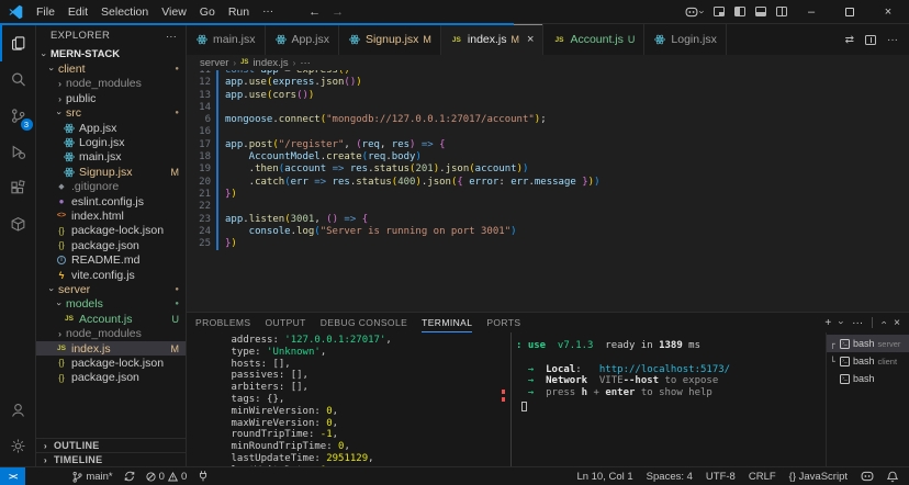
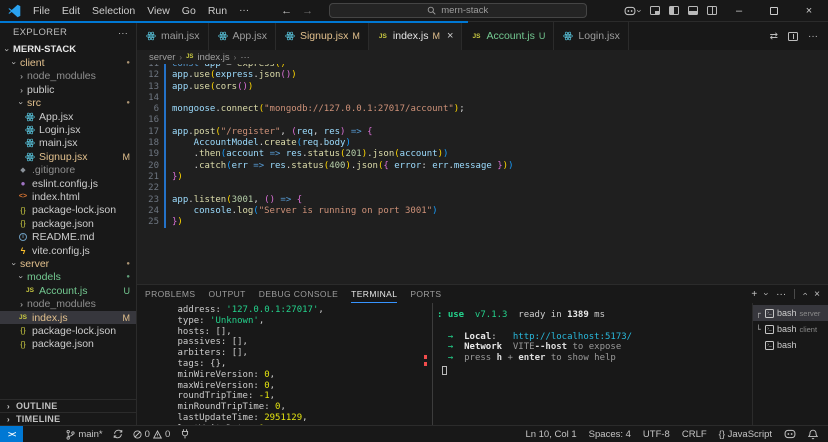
  File
  Edit
  Selection
  View
  Go
  Run
  ···
  ←
  →
+ mern-stack
  –
  ×
- 3
  EXPLORER
  ···
  MERN-STACK
  client
  ›
  node_modules
  ›
  public
  src
  App.jsx
  Login.jsx
  main.jsx
  Signup.jsx
  M
  .gitignore
  ●
  eslint.config.js
  index.html
  {}
  package-lock.json
  {}
  package.json
  README.md
  ϟ
  vite.config.js
  server
  models
  Account.js
  U
  ›
  node_modules
  index.js
  M
  {}
  package-lock.json
  {}
  package.json
  ›
  OUTLINE
  ›
  TIMELINE
  main.jsx
  App.jsx
  Signup.jsx
  M
  index.js
  M
  ×
  Account.js
  U
  Login.jsx
  ⇄
  ···
  server
  ›
  index.js
  ›
  ···
  11
  const app = express()
  12
  app.use(express.json())
  13
  app.use(cors())
  14
  6
  mongoose.connect("mongodb://127.0.0.1:27017/account");
  16
  17
  app.post("/register", (req, res) => {
  18
  AccountModel.create(req.body)
  19
  .then(account => res.status(201).json(account))
  20
  .catch(err => res.status(400).json({ error: err.message }))
  21
  })
  22
  23
  app.listen(3001, () => {
  24
  console.log("Server is running on port 3001")
  25
  })
  PROBLEMS
  OUTPUT
  DEBUG CONSOLE
  TERMINAL
  PORTS
  +
  ···
  ×
  address: '127.0.0.1:27017',
  type: 'Unknown',
  hosts: [],
  passives: [],
  arbiters: [],
  tags: {},
  minWireVersion: 0,
  maxWireVersion: 0,
  roundTripTime: -1,
  minRoundTripTime: 0,
  lastUpdateTime: 2951129,
  : use v7.1.3 ready in 1389 ms
  → Local: http://localhost:5173/
  → Network VITE--host to expose
  → press h + enter to show help
  ┌
  bash
  server
  └
  bash
  client
  bash
  ><
  main*
  0
  0
  Ln 10, Col 1
  Spaces: 4
  UTF-8
  CRLF
  {} JavaScript
